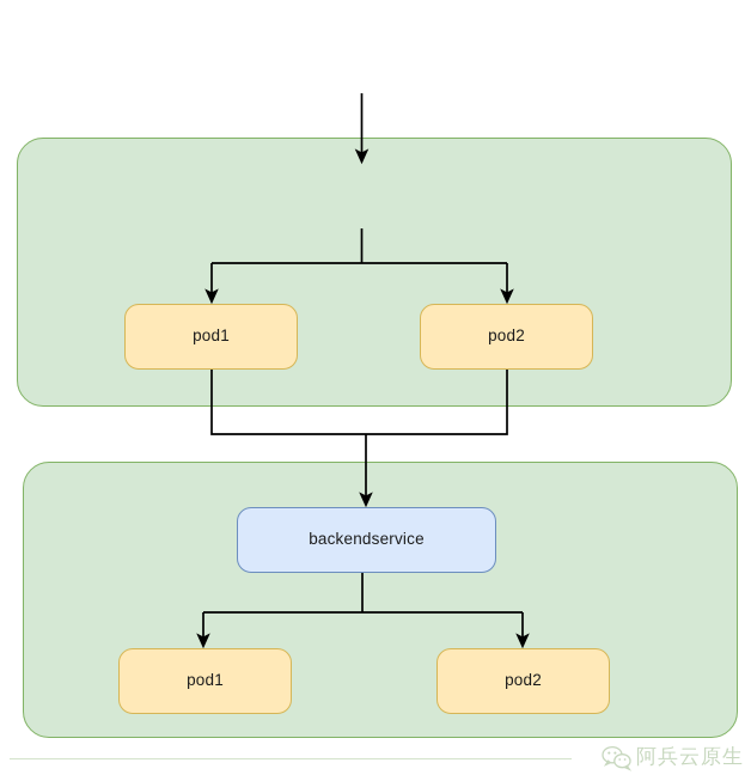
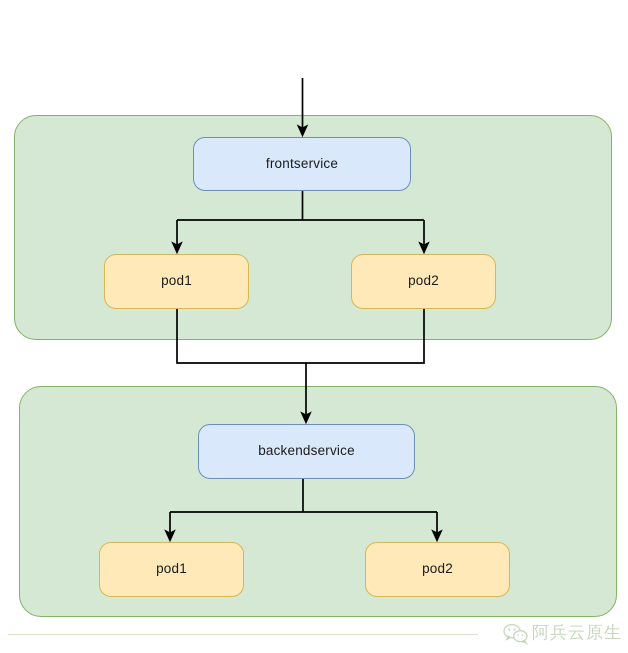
+ frontservice
  pod1
  pod2
  backendservice
  pod1
  pod2
  阿兵云原生
